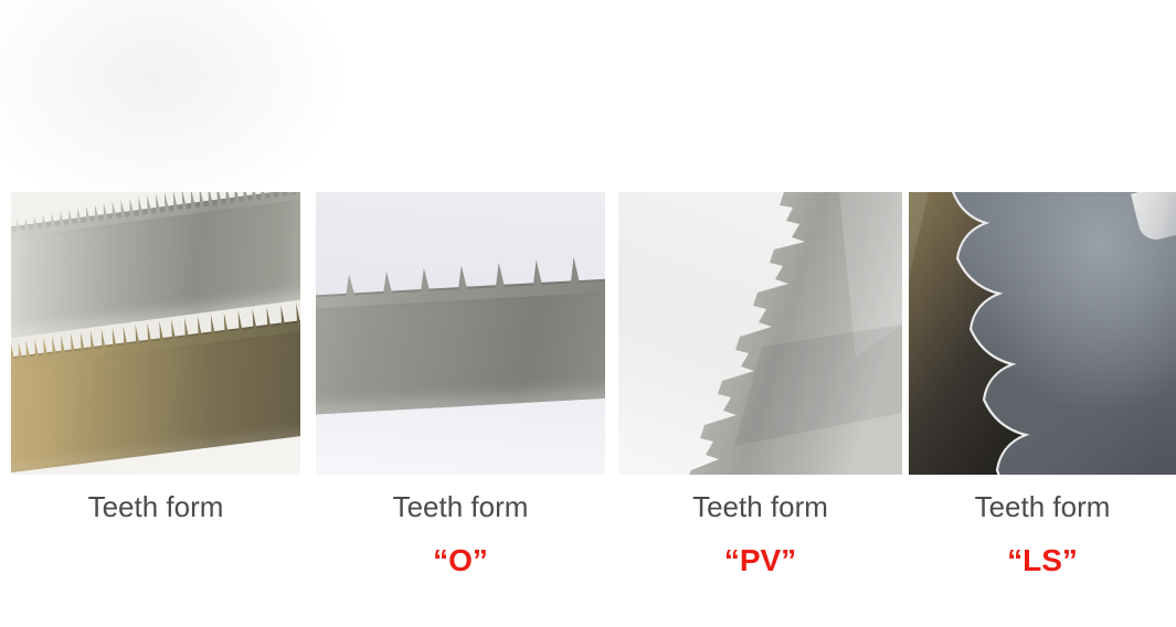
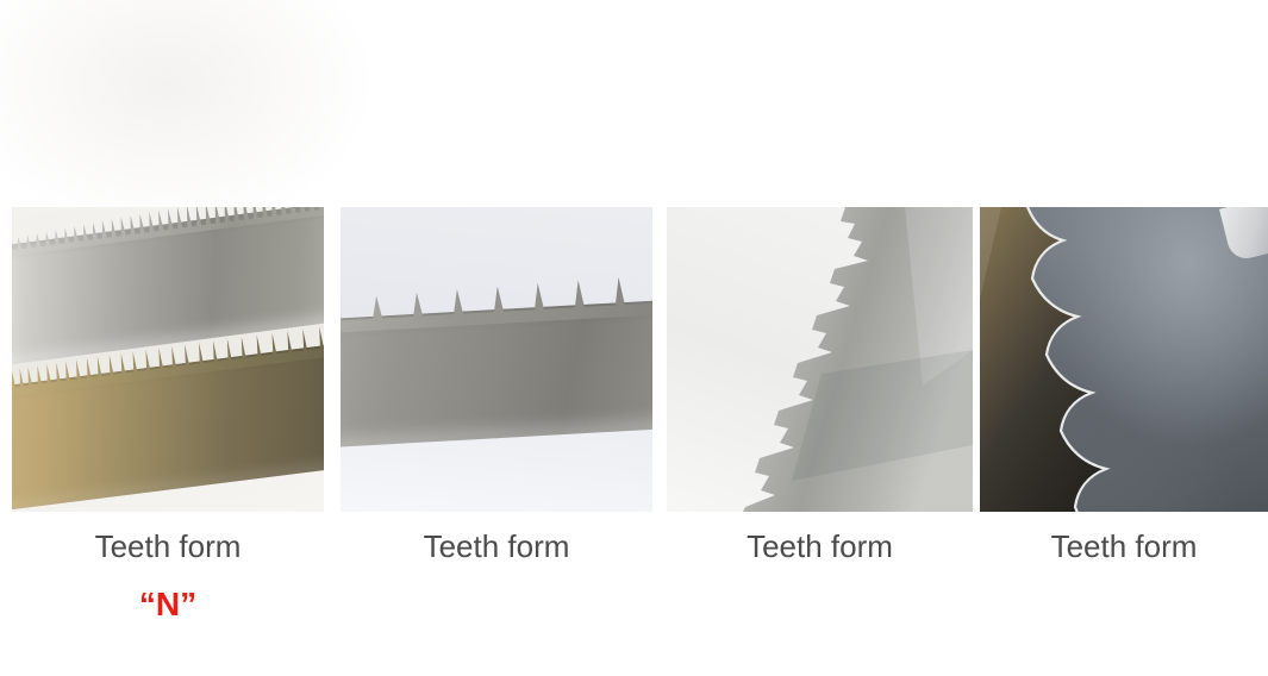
  Teeth form
+ “N”
  Teeth form
- “O”
  Teeth form
- “PV”
  Teeth form
- “LS”
